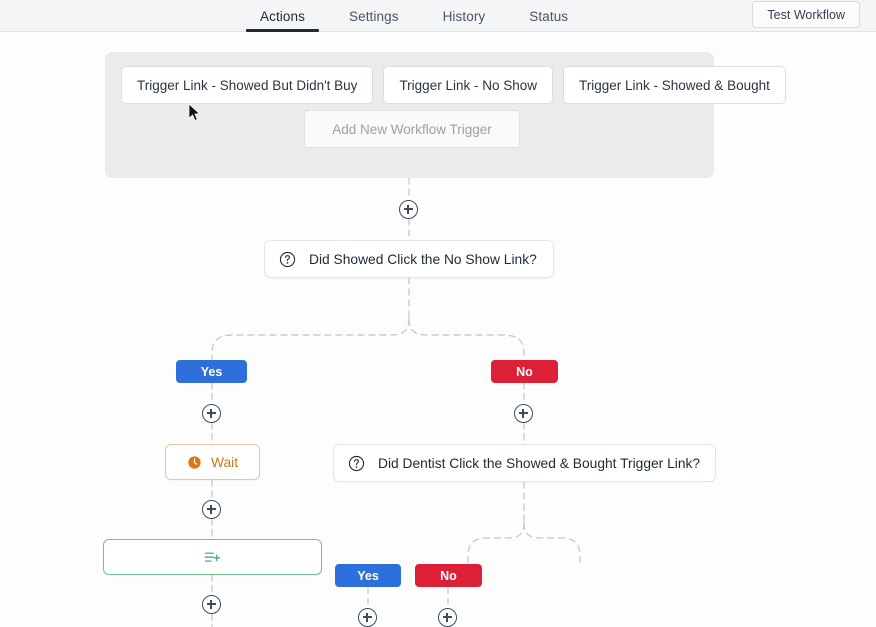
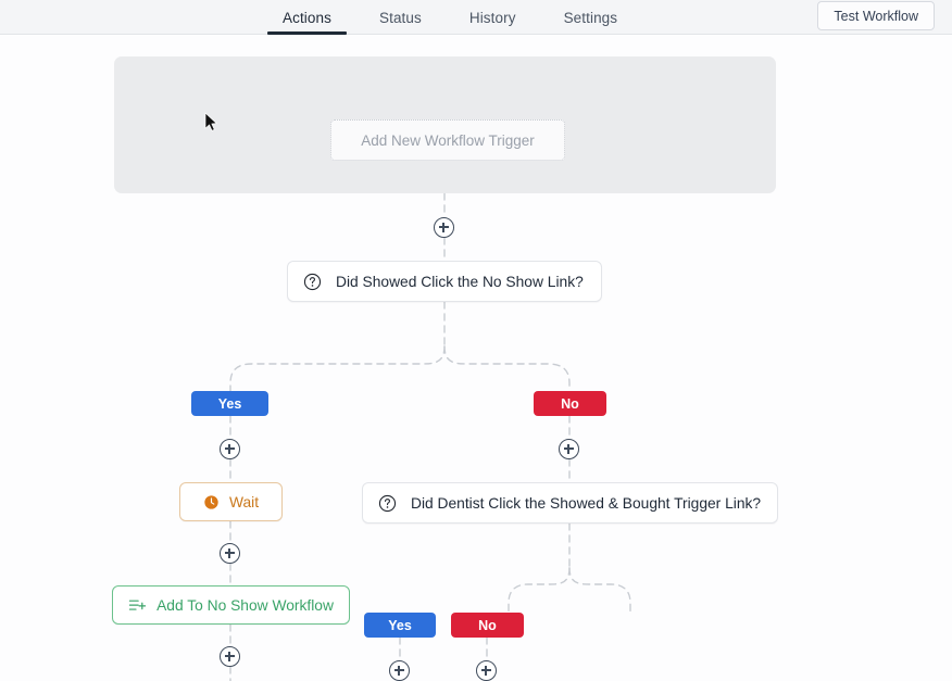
  Actions
- Settings
+ Status
  History
- Status
+ Settings
  Test Workflow
- Trigger Link - Showed But Didn't Buy
- Trigger Link - No Show
- Trigger Link - Showed & Bought
  Add New Workflow Trigger
  Did Showed Click the No Show Link?
  Yes
  No
  Wait
+ Add To No Show Workflow
  Did Dentist Click the Showed & Bought Trigger Link?
  Yes
  No
